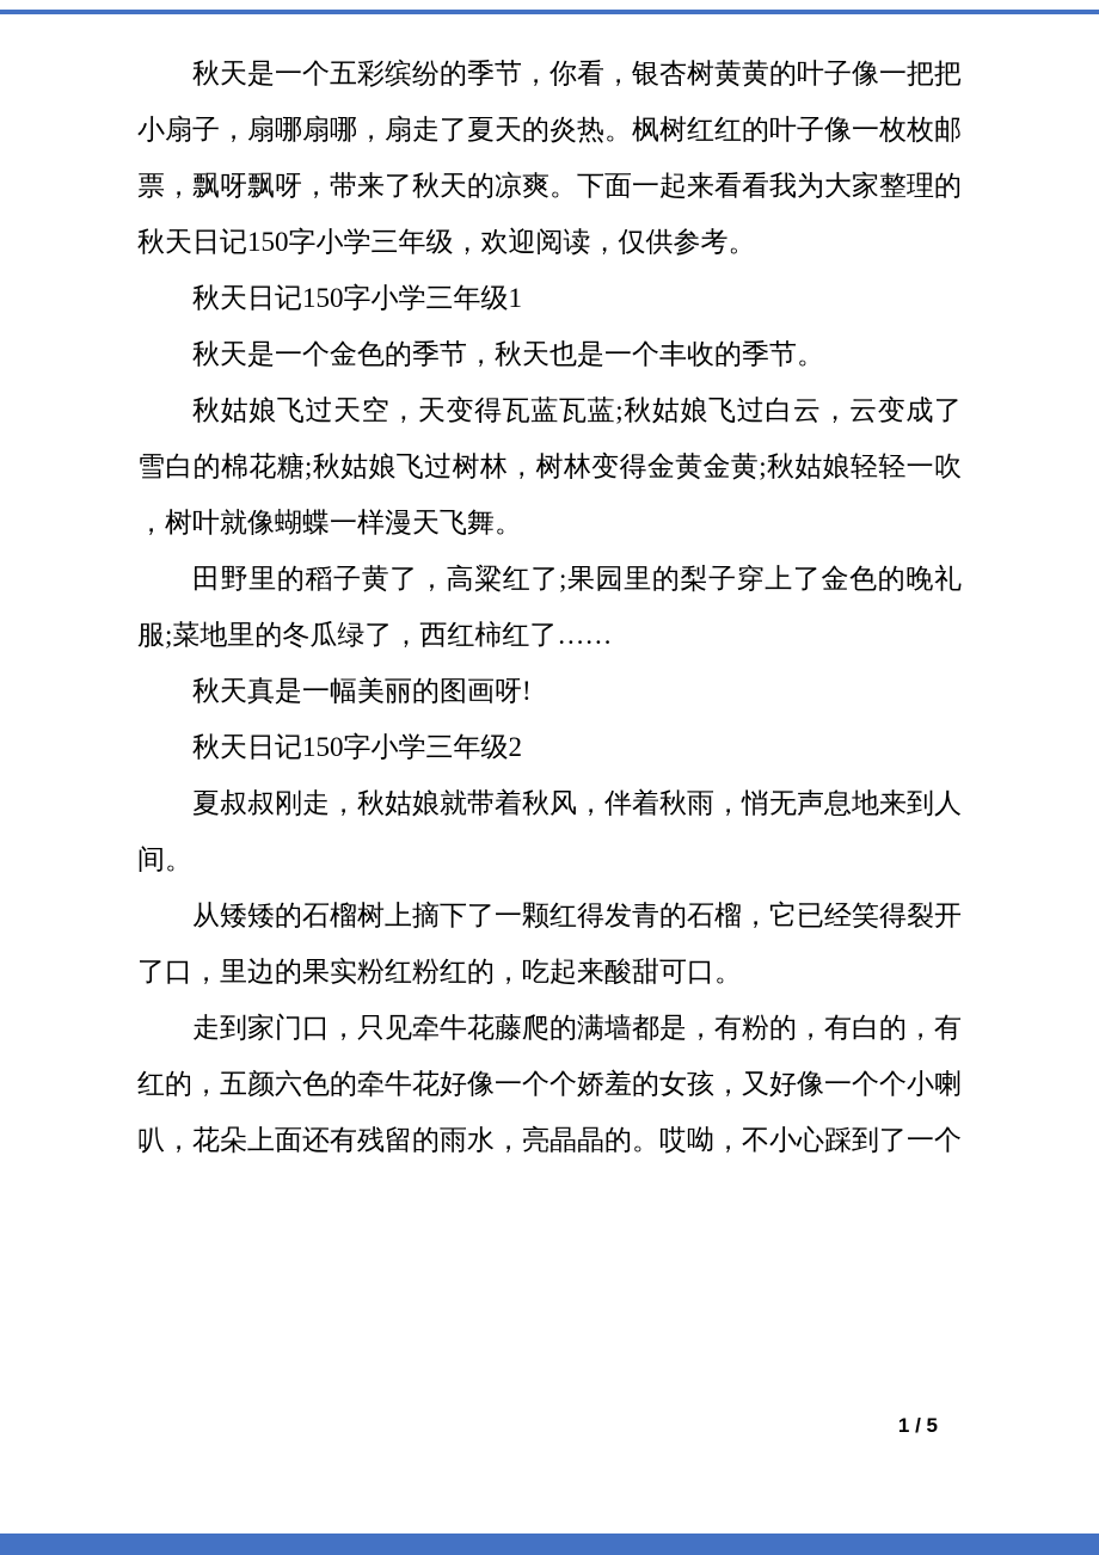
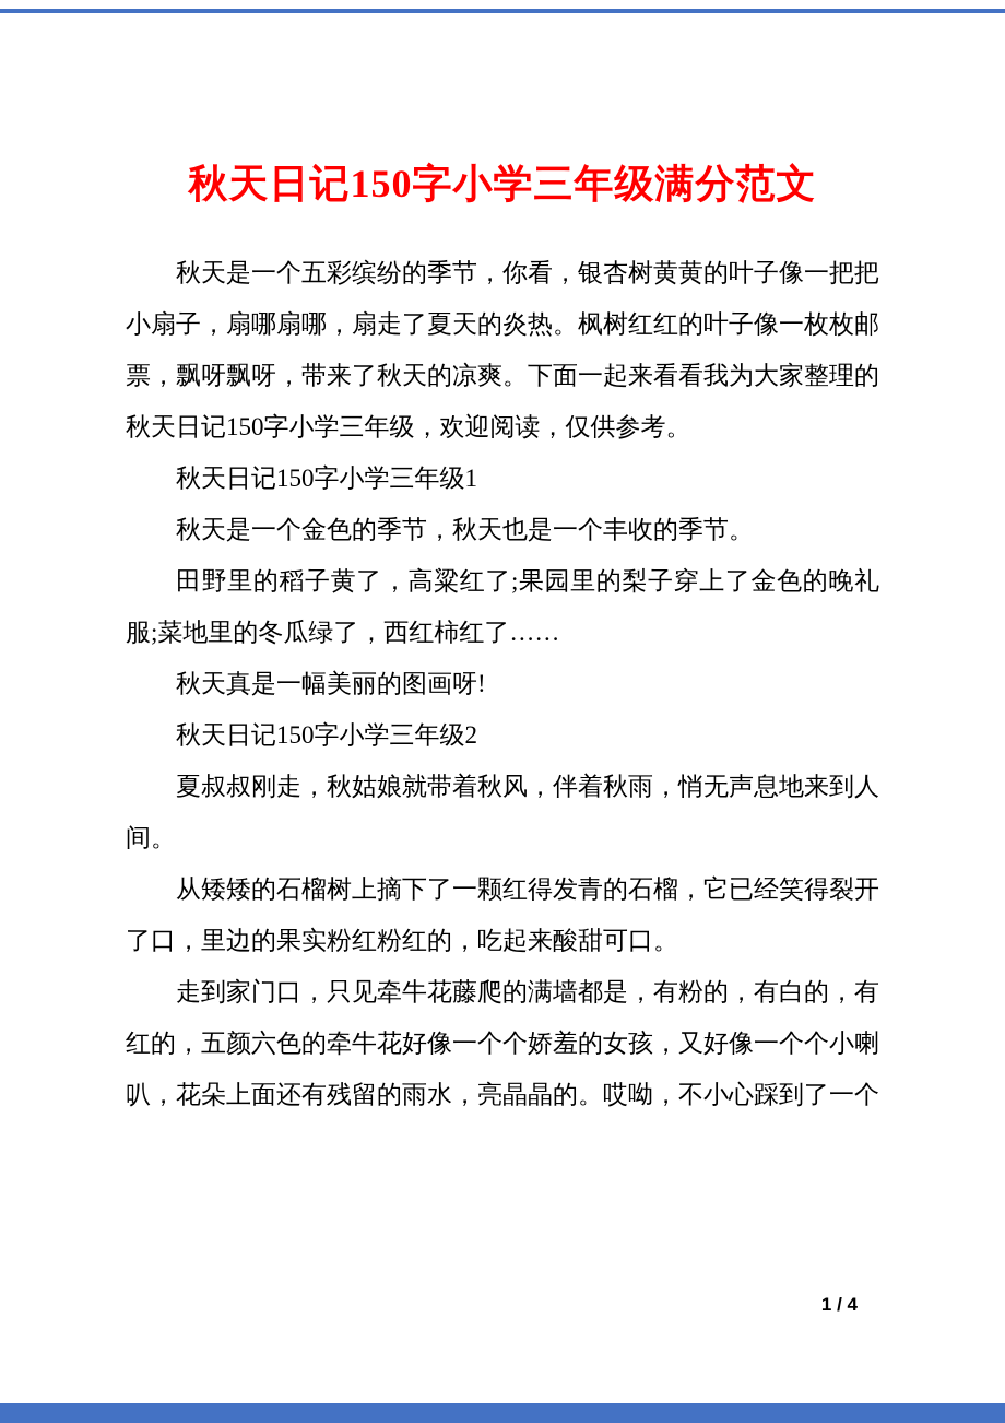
+ 秋天日记150字小学三年级满分范文
  秋天是一个五彩缤纷的季节，你看，银杏树黄黄的叶子像一把把小扇子，扇哪扇哪，扇走了夏天的炎热。枫树红红的叶子像一枚枚邮票，飘呀飘呀，带来了秋天的凉爽。下面一起来看看我为大家整理的秋天日记150字小学三年级，欢迎阅读，仅供参考。
  秋天日记150字小学三年级1
  秋天是一个金色的季节，秋天也是一个丰收的季节。
- 秋姑娘飞过天空，天变得瓦蓝瓦蓝;秋姑娘飞过白云，云变成了雪白的棉花糖;秋姑娘飞过树林，树林变得金黄金黄;秋姑娘轻轻一吹，树叶就像蝴蝶一样漫天飞舞。
  田野里的稻子黄了，高粱红了;果园里的梨子穿上了金色的晚礼服;菜地里的冬瓜绿了，西红柿红了……
  秋天真是一幅美丽的图画呀!
  秋天日记150字小学三年级2
  夏叔叔刚走，秋姑娘就带着秋风，伴着秋雨，悄无声息地来到人间。
  从矮矮的石榴树上摘下了一颗红得发青的石榴，它已经笑得裂开了口，里边的果实粉红粉红的，吃起来酸甜可口。
  走到家门口，只见牵牛花藤爬的满墙都是，有粉的，有白的，有红的，五颜六色的牵牛花好像一个个娇羞的女孩，又好像一个个小喇叭，花朵上面还有残留的雨水，亮晶晶的。哎呦，不小心踩到了一个
- 1 / 5
+ 1 / 4
